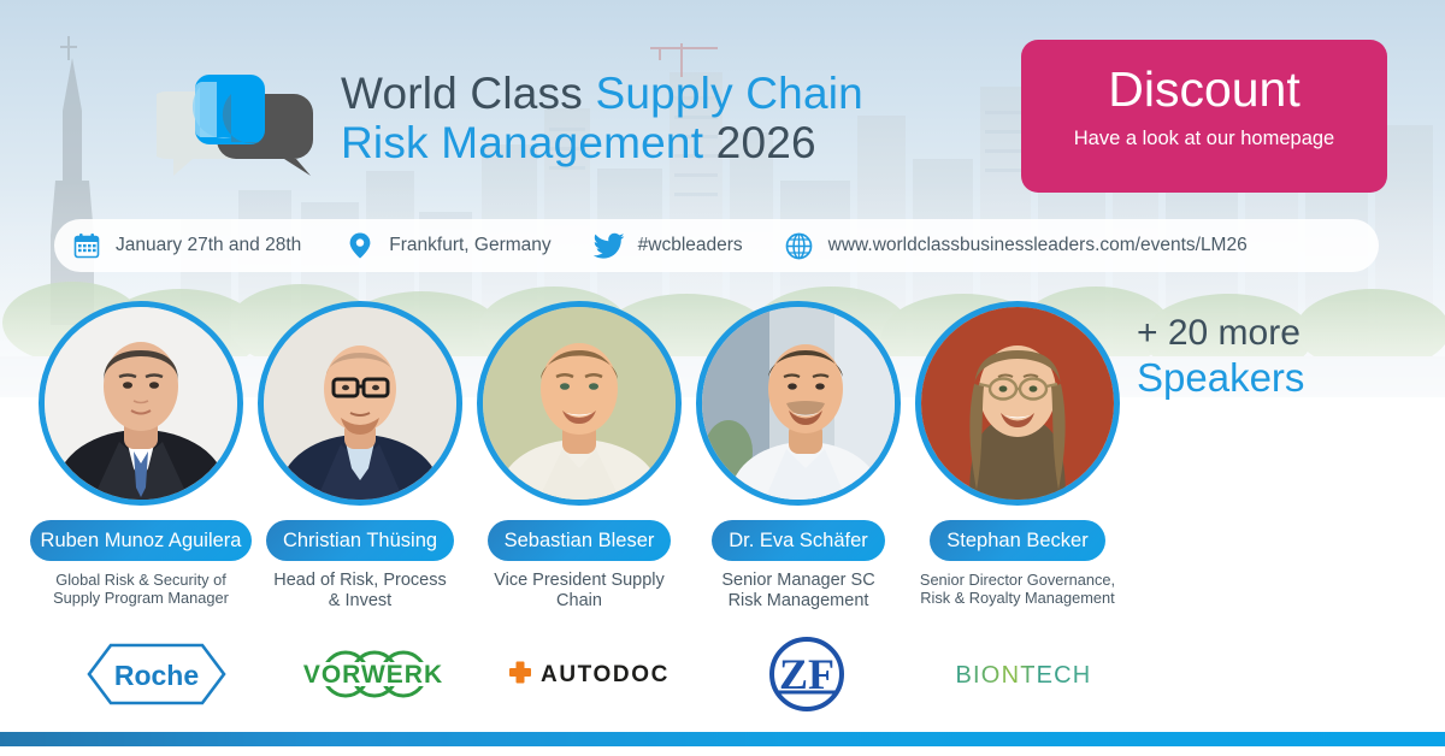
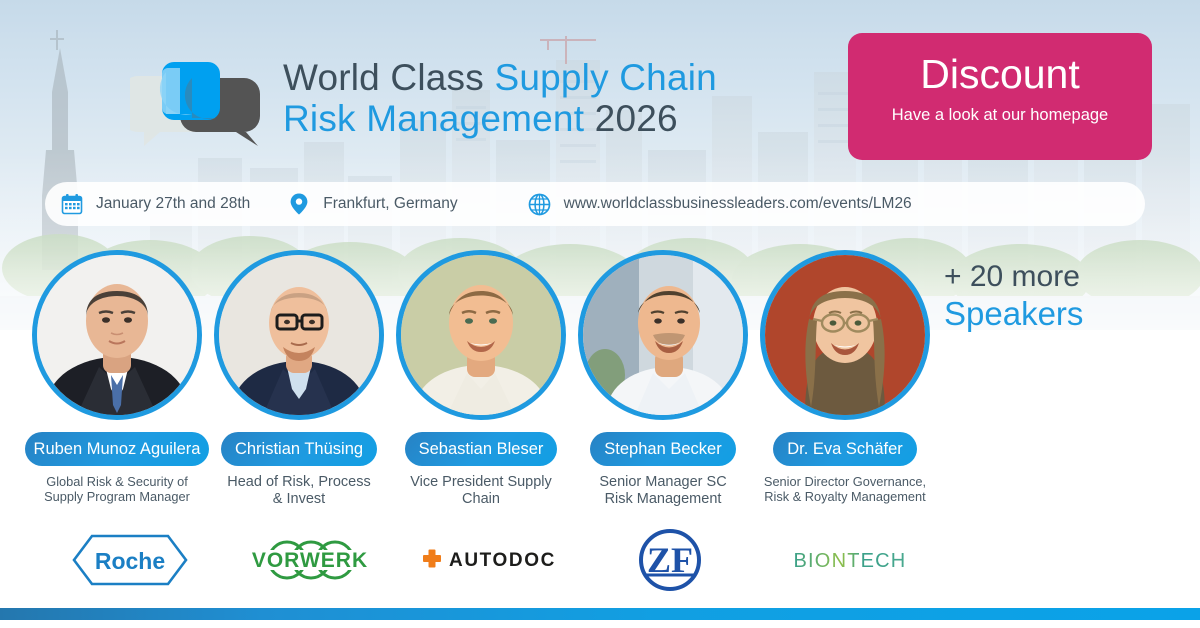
  World Class Supply Chain
  Risk Management 2026
  Discount
  Have a look at our homepage
  January 27th and 28th
  Frankfurt, Germany
- #wcbleaders
  www.worldclassbusinessleaders.com/events/LM26
  Ruben Munoz Aguilera
  Global Risk & Security of
  Supply Program Manager
  Christian Thüsing
  Head of Risk, Process
  & Invest
  Sebastian Bleser
  Vice President Supply
  Chain
- Dr. Eva Schäfer
+ Stephan Becker
  Senior Manager SC
  Risk Management
- Stephan Becker
+ Dr. Eva Schäfer
  Senior Director Governance,
  Risk & Royalty Management
  + 20 more
  Speakers
  Roche
  VORWERK
  AUTODOC
  ZF
  BIONTECH
